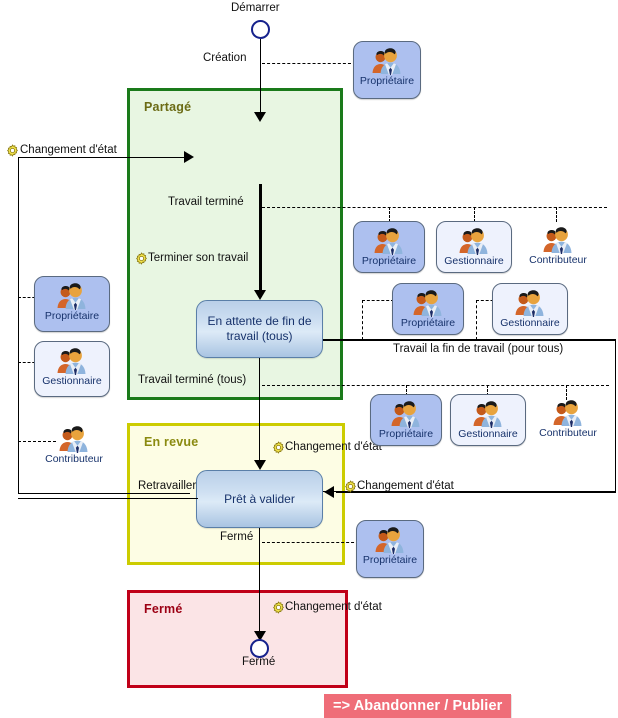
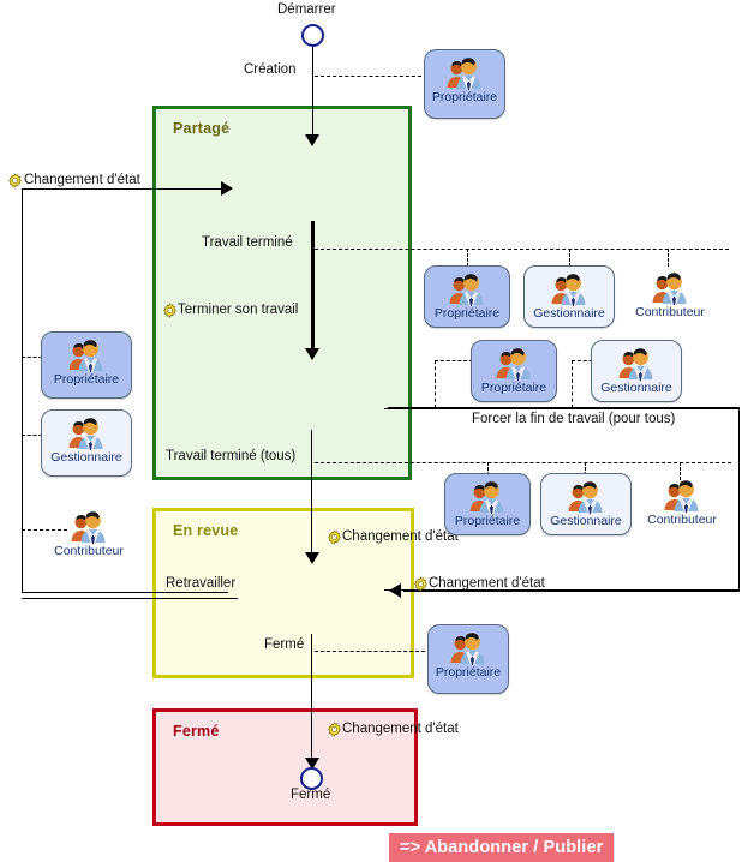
  Partagé
  En revue
  Fermé
  Démarrer
  Création
  Changement d'état
  Travail terminé
  Terminer son travail
- En attente de fin de travail (tous)
  Travail terminé (tous)
- Travail la fin de travail (pour tous)
+ Forcer la fin de travail (pour tous)
- Prêt à valider
  Changement d'état
  Retravailler
  Changement d'état
  Fermé
  Changement d'état
  Fermé
  Propriétaire
  Gestionnaire
  Contributeur
  Propriétaire
  Propriétaire
  Gestionnaire
  Contributeur
  Propriétaire
  Gestionnaire
  Propriétaire
  Gestionnaire
  Contributeur
  Propriétaire
  => Abandonner / Publier
